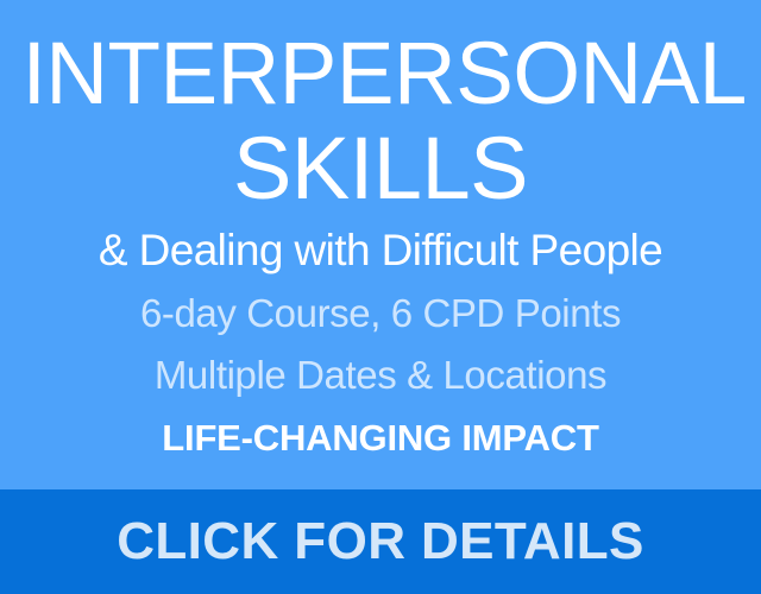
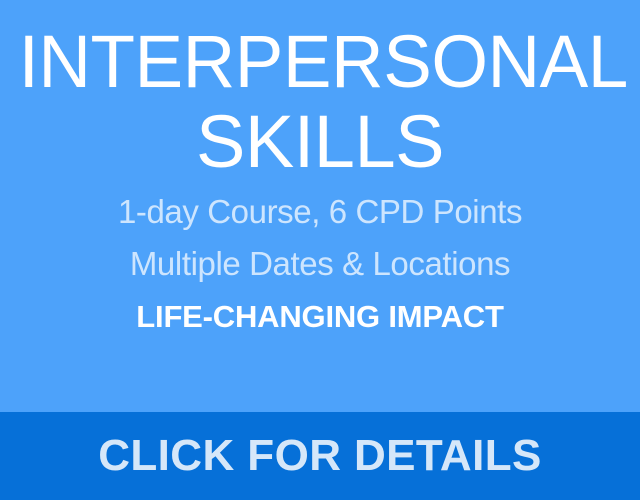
  INTERPERSONAL
  SKILLS
- & Dealing with Difficult People
- 6-day Course, 6 CPD Points
+ 1-day Course, 6 CPD Points
  Multiple Dates & Locations
  LIFE-CHANGING IMPACT
  CLICK FOR DETAILS
